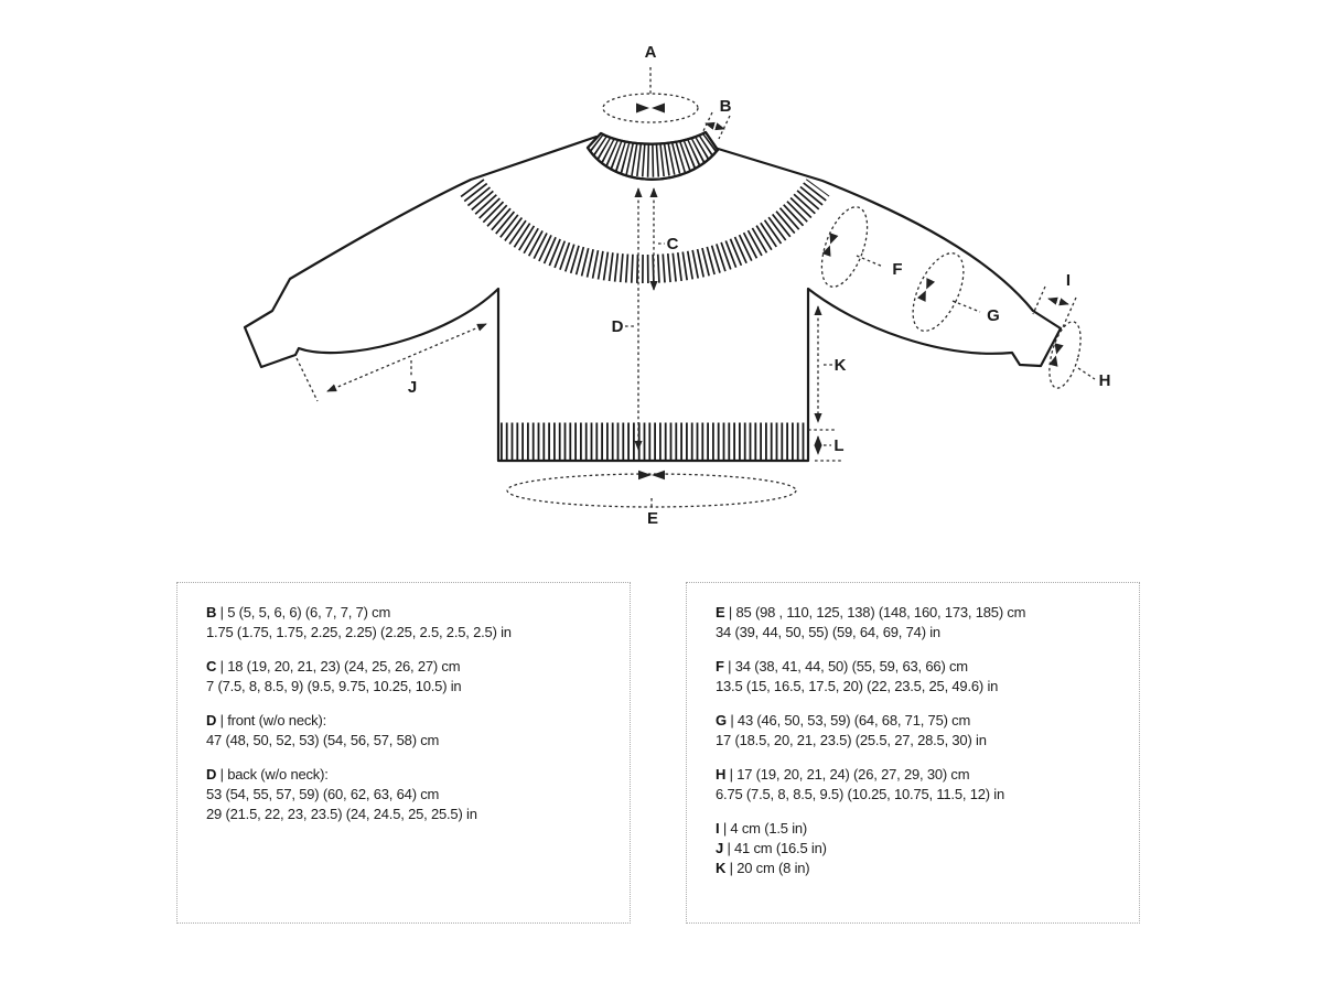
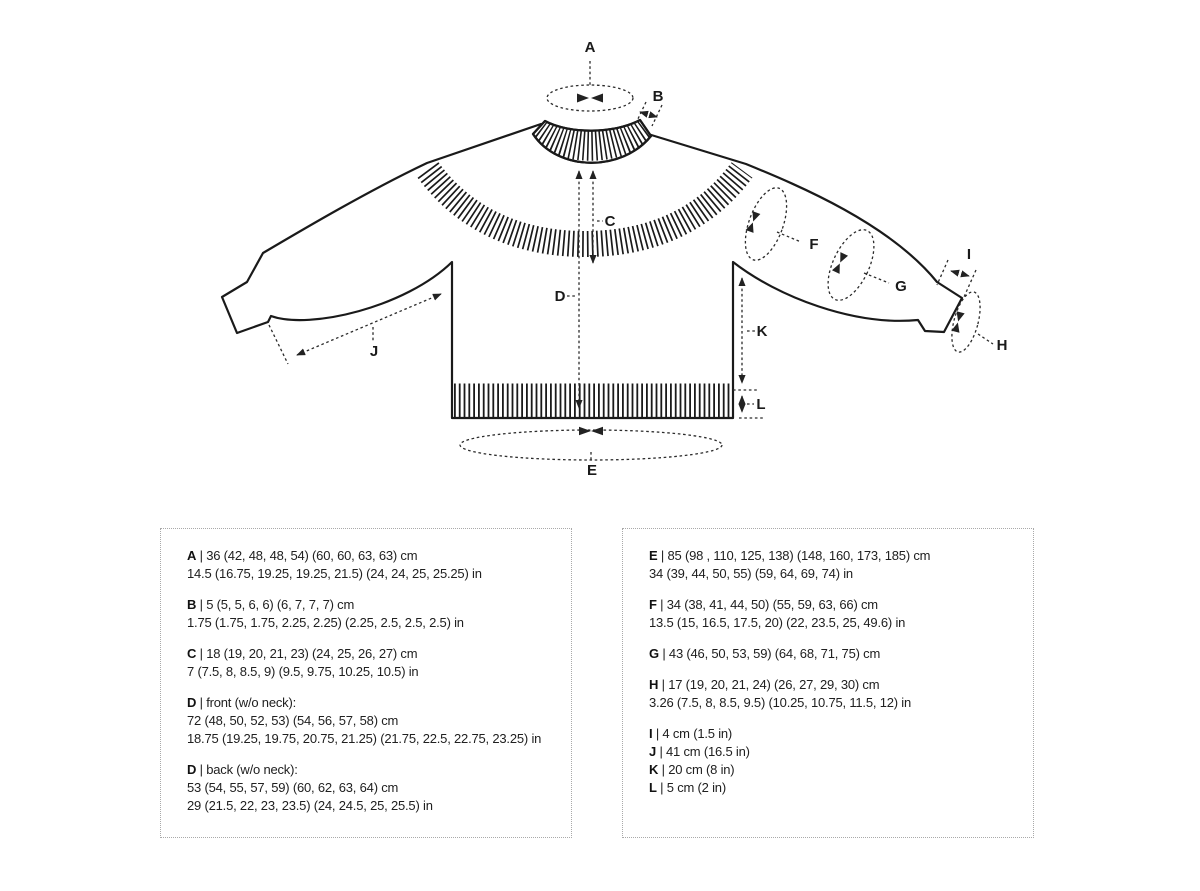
  A
  B
  C
  D
  K
  L
  E
  F
  G
  H
  I
  J
+ A | 36 (42, 48, 48, 54) (60, 60, 63, 63) cm
+ 14.5 (16.75, 19.25, 19.25, 21.5) (24, 24, 25, 25.25) in
  B | 5 (5, 5, 6, 6) (6, 7, 7, 7) cm
  1.75 (1.75, 1.75, 2.25, 2.25) (2.25, 2.5, 2.5, 2.5) in
  C | 18 (19, 20, 21, 23) (24, 25, 26, 27) cm
  7 (7.5, 8, 8.5, 9) (9.5, 9.75, 10.25, 10.5) in
  D | front (w/o neck):
- 47 (48, 50, 52, 53) (54, 56, 57, 58) cm
+ 72 (48, 50, 52, 53) (54, 56, 57, 58) cm
+ 18.75 (19.25, 19.75, 20.75, 21.25) (21.75, 22.5, 22.75, 23.25) in
  D | back (w/o neck):
  53 (54, 55, 57, 59) (60, 62, 63, 64) cm
  29 (21.5, 22, 23, 23.5) (24, 24.5, 25, 25.5) in
  E | 85 (98 , 110, 125, 138) (148, 160, 173, 185) cm
  34 (39, 44, 50, 55) (59, 64, 69, 74) in
  F | 34 (38, 41, 44, 50) (55, 59, 63, 66) cm
  13.5 (15, 16.5, 17.5, 20) (22, 23.5, 25, 49.6) in
  G | 43 (46, 50, 53, 59) (64, 68, 71, 75) cm
- 17 (18.5, 20, 21, 23.5) (25.5, 27, 28.5, 30) in
  H | 17 (19, 20, 21, 24) (26, 27, 29, 30) cm
- 6.75 (7.5, 8, 8.5, 9.5) (10.25, 10.75, 11.5, 12) in
+ 3.26 (7.5, 8, 8.5, 9.5) (10.25, 10.75, 11.5, 12) in
  I | 4 cm (1.5 in)
  J | 41 cm (16.5 in)
  K | 20 cm (8 in)
+ L | 5 cm (2 in)
